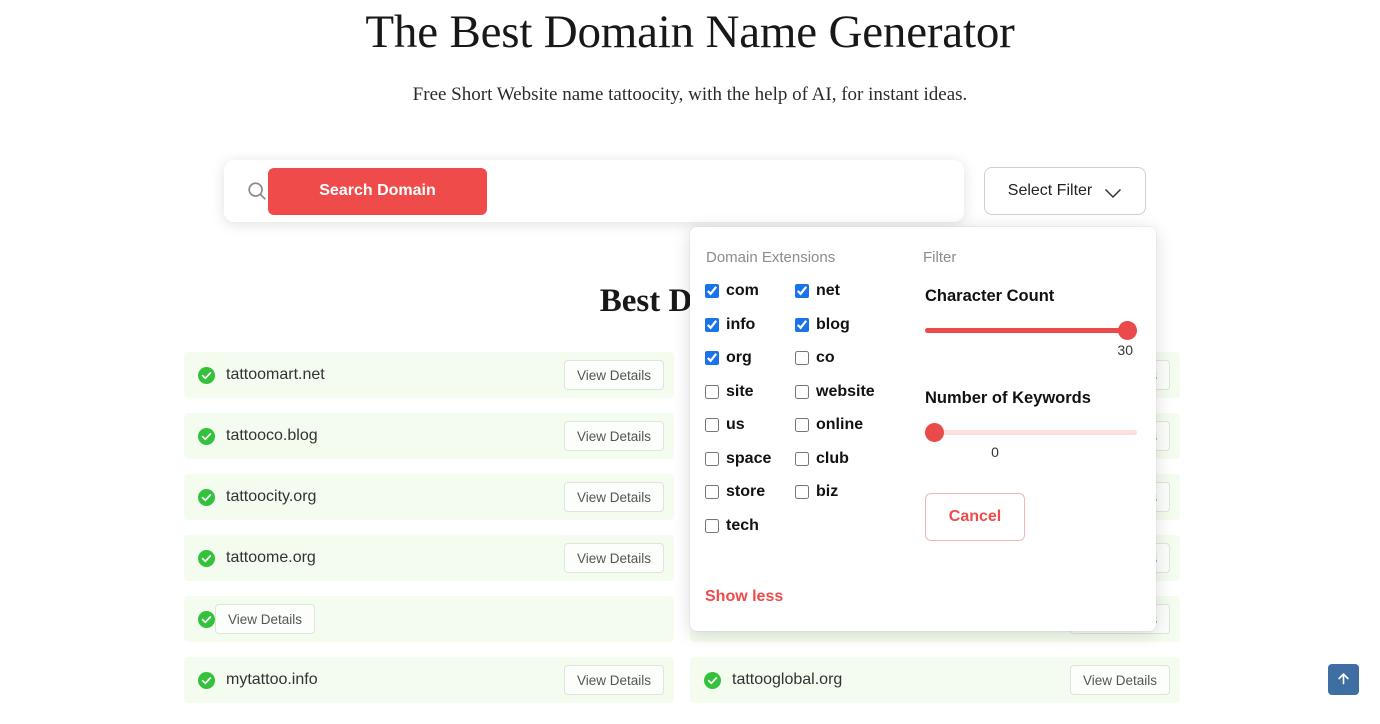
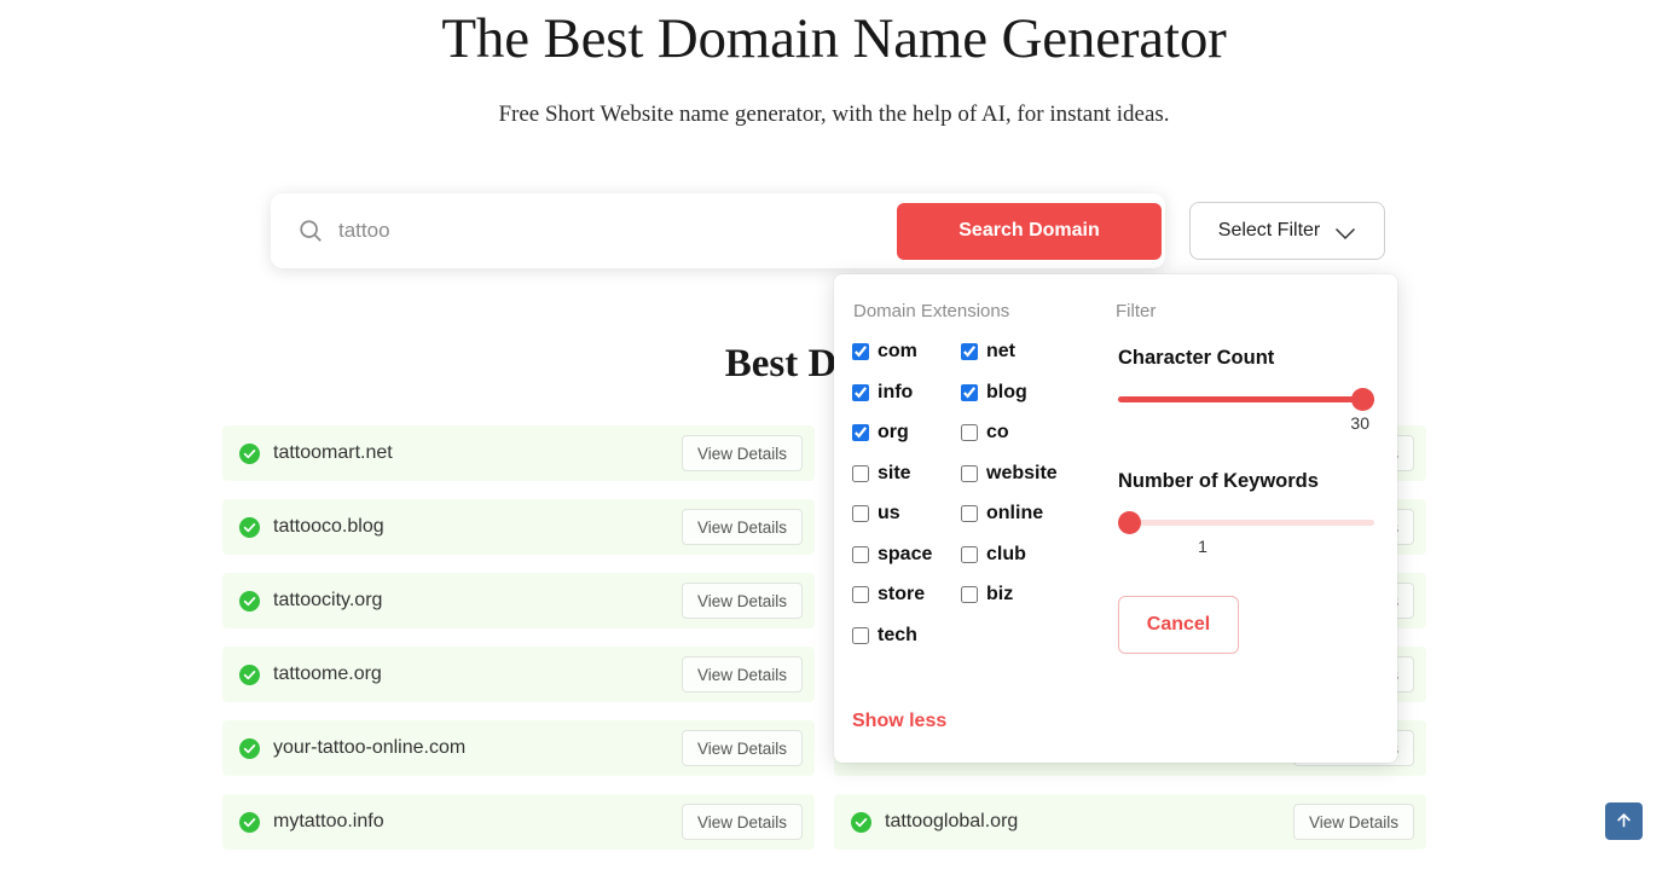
  The Best Domain Name Generator
- Free Short Website name tattoocity, with the help of AI, for instant ideas.
+ Free Short Website name generator, with the help of AI, for instant ideas.
+ tattoo
  Search Domain
  Select Filter
  tattoomart.net
  View Details
  tattooco.blog
  View Details
  tattoocity.org
  View Details
  tattoome.org
  View Details
+ your-tattoo-online.com
  View Details
  mytattoo.info
  View Details
  tattooglobal.org
  View Details
  Domain Extensions
  Filter
  com
  net
  info
  blog
  org
  co
  site
  website
  us
  online
  space
  club
  store
  biz
  tech
  Show less
  Character Count
  30
  Number of Keywords
- 0
+ 1
  Cancel
